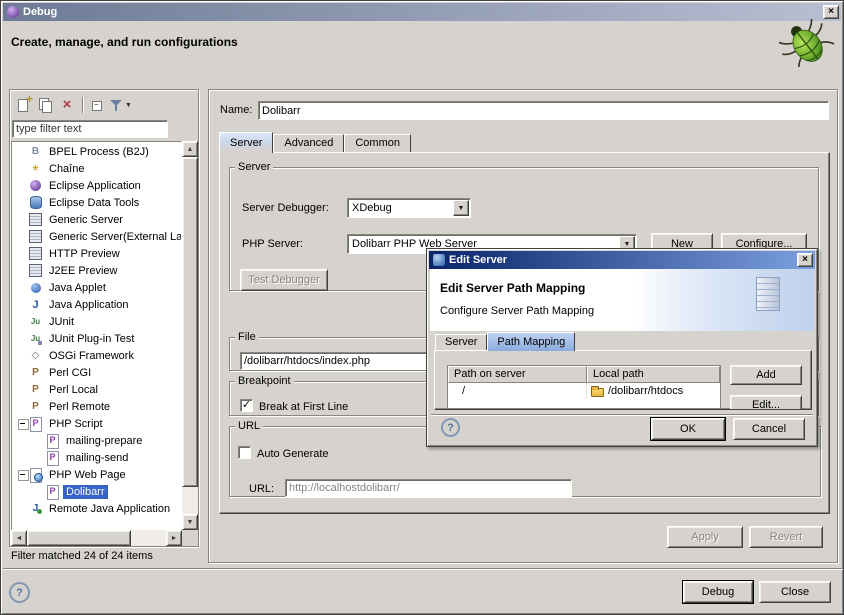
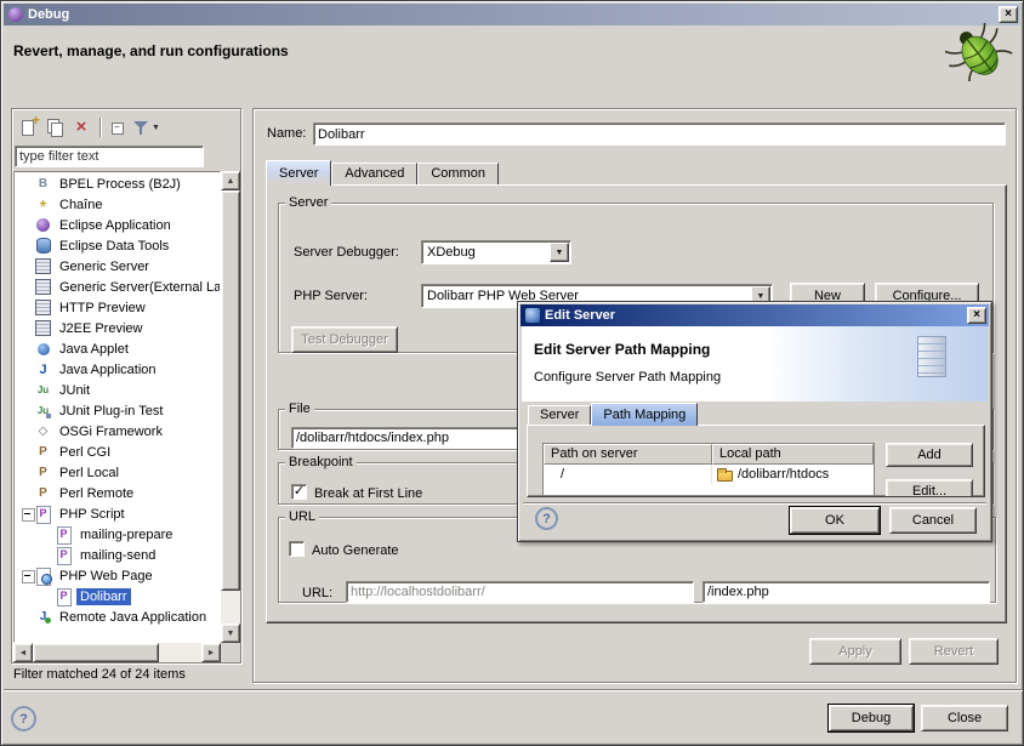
  Debug
  ×
- Create, manage, and run configurations
+ Revert, manage, and run configurations
  type filter text
  BPEL Process (B2J)
  Chaîne
  Eclipse Application
  Eclipse Data Tools
  Generic Server
  Generic Server(External La
  HTTP Preview
  J2EE Preview
  Java Applet
  Java Application
  JUnit
  JUnit Plug-in Test
  OSGi Framework
  Perl CGI
  Perl Local
  Perl Remote
  PHP Script
  mailing-prepare
  mailing-send
  PHP Web Page
  Dolibarr
  Remote Java Application
  Filter matched 24 of 24 items
  Name:
  Dolibarr
  Server
  Advanced
  Common
  Server
  Server Debugger:
  XDebug
  PHP Server:
  Dolibarr PHP Web Server
  New
  Configure...
  Test Debugger
  File
  /dolibarr/htdocs/index.php
  Breakpoint
  ✓
  Break at First Line
  URL
  Auto Generate
  URL:
  http://localhostdolibarr/
+ /index.php
  Apply
  Revert
  ?
  Debug
  Close
  Edit Server
  ×
  Edit Server Path Mapping
  Configure Server Path Mapping
  Server
  Path Mapping
  Path on server
  Local path
  /
  /dolibarr/htdocs
  Add
  Edit...
  ?
  OK
  Cancel
